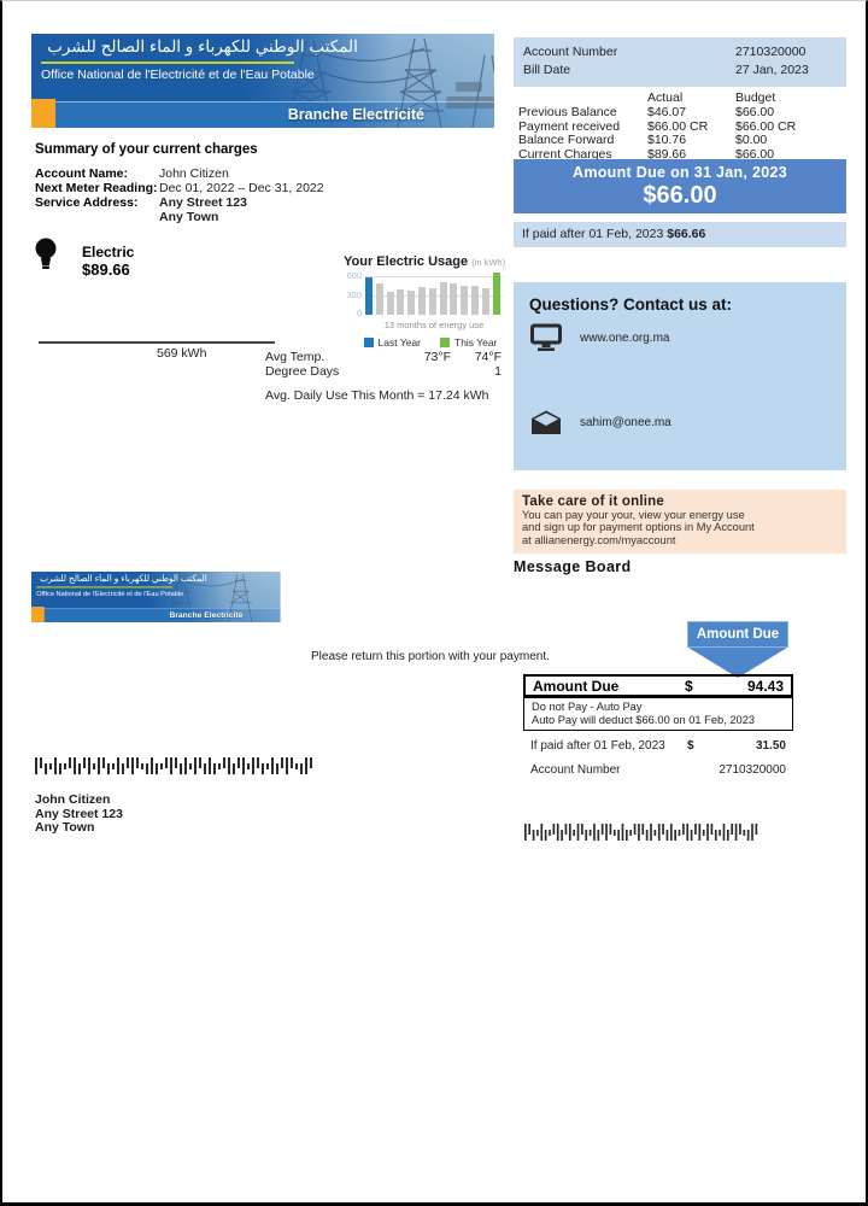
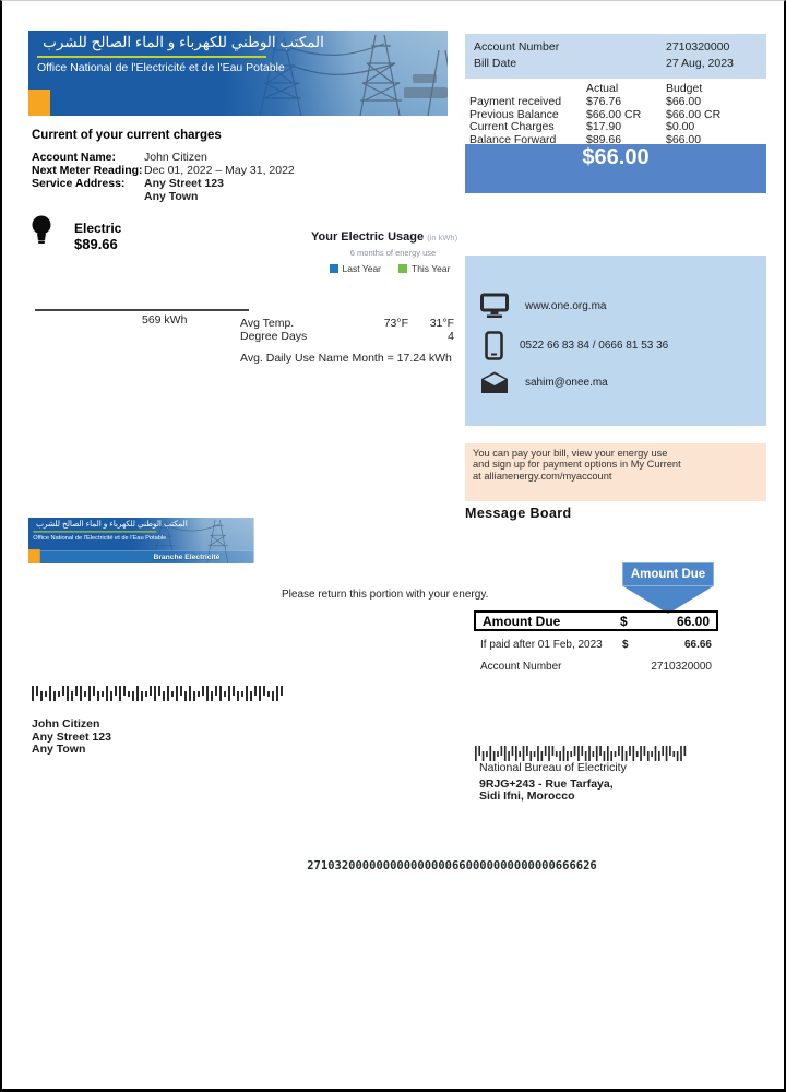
- Branche Electricité
  المكتب الوطني للكهرباء و الماء الصالح للشرب
  Office National de l'Electricité et de l'Eau Potable
- Summary of your current charges
+ Current of your current charges
  Account Name:
  John Citizen
  Next Meter Reading:
- Dec 01, 2022 – Dec 31, 2022
+ Dec 01, 2022 – May 31, 2022
  Service Address:
  Any Street 123
  Any Town
  Electric
  $89.66
  569 kWh
  Your Electric Usage (in kWh)
- 600
- 300
- 0
- 13 months of energy use
+ 6 months of energy use
  Last Year
  This Year
  Avg Temp.
  73°F
- 74°F
+ 31°F
  Degree Days
- 1
+ 4
- Avg. Daily Use This Month = 17.24 kWh
+ Avg. Daily Use Name Month = 17.24 kWh
  Account Number
  2710320000
  Bill Date
- 27 Jan, 2023
+ 27 Aug, 2023
  Actual
  Budget
- Previous Balance
+ Payment received
- $46.07
+ $76.76
  $66.00
- Payment received
+ Previous Balance
  $66.00 CR
  $66.00 CR
- Balance Forward
+ Current Charges
- $10.76
+ $17.90
  $0.00
- Current Charges
+ Balance Forward
  $89.66
  $66.00
- Amount Due on 31 Jan, 2023
  $66.00
- If paid after 01 Feb, 2023 $66.66
- Questions? Contact us at:
  www.one.org.ma
+ 0522 66 83 84 / 0666 81 53 36
  sahim@onee.ma
- Take care of it online
- You can pay your your, view your energy use
+ You can pay your bill, view your energy use
- and sign up for payment options in My Account
+ and sign up for payment options in My Current
  at allianenergy.com/myaccount
  Message Board
  المكتب الوطني للكهرباء و الماء الصالح للشرب
- Please return this portion with your payment.
+ Please return this portion with your energy.
  Amount Due
  Amount Due
  $
- 94.43
+ 66.00
- Do not Pay - Auto Pay
- Auto Pay will deduct $66.00 on 01 Feb, 2023
  If paid after 01 Feb, 2023
  $
- 31.50
+ 66.66
  Account Number
  2710320000
  John Citizen
  Any Street 123
  Any Town
+ National Bureau of Electricity
+ 9RJG+243 - Rue Tarfaya,
+ Sidi Ifni, Morocco
+ 271032000000000000000660000000000000666626
